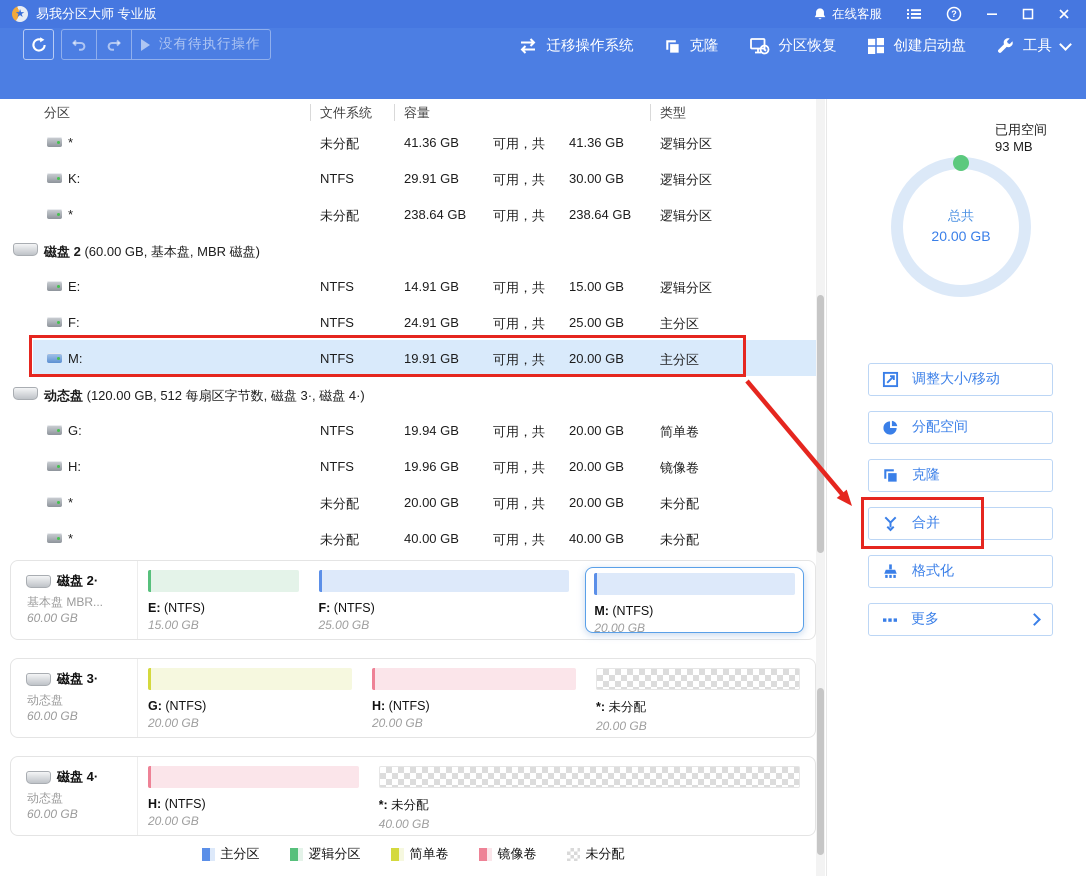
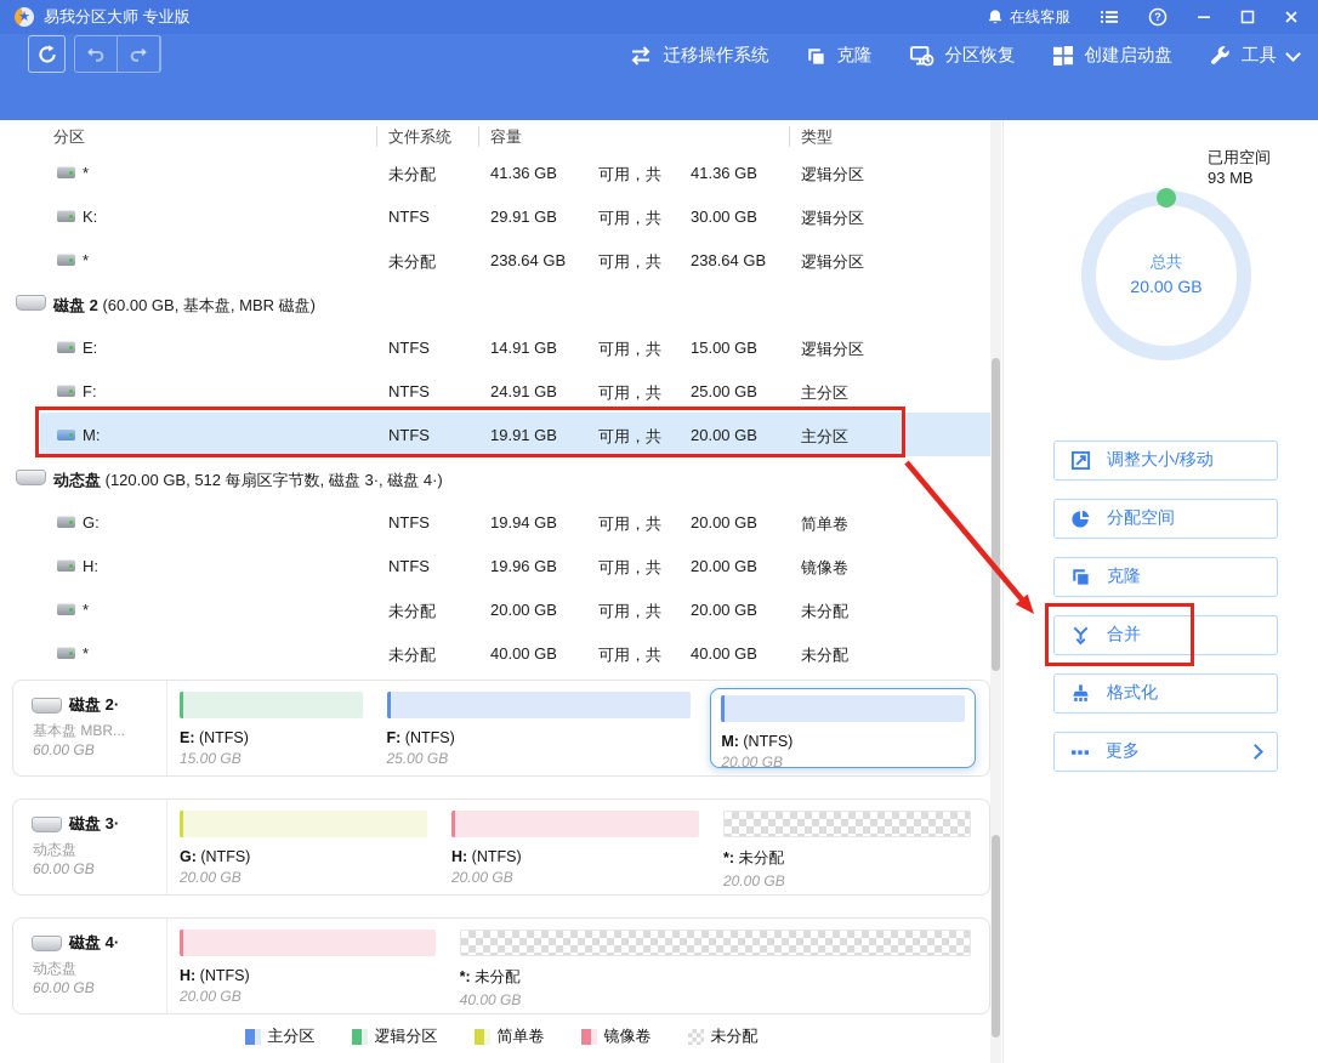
  易我分区大师 专业版
  在线客服
  ?
- 没有待执行操作
  迁移操作系统
  克隆
  分区恢复
  创建启动盘
  工具
  分区
  文件系统
  容量
  类型
  *
  未分配
  41.36 GB
  可用，共
  41.36 GB
  逻辑分区
  K:
  NTFS
  29.91 GB
  可用，共
  30.00 GB
  逻辑分区
  *
  未分配
  238.64 GB
  可用，共
  238.64 GB
  逻辑分区
  磁盘 2 (60.00 GB, 基本盘, MBR 磁盘)
  E:
  NTFS
  14.91 GB
  可用，共
  15.00 GB
  逻辑分区
  F:
  NTFS
  24.91 GB
  可用，共
  25.00 GB
  主分区
  M:
  NTFS
  19.91 GB
  可用，共
  20.00 GB
  主分区
  动态盘 (120.00 GB, 512 每扇区字节数, 磁盘 3·, 磁盘 4·)
  G:
  NTFS
  19.94 GB
  可用，共
  20.00 GB
  简单卷
  H:
  NTFS
  19.96 GB
  可用，共
  20.00 GB
  镜像卷
  *
  未分配
  20.00 GB
  可用，共
  20.00 GB
  未分配
  *
  未分配
  40.00 GB
  可用，共
  40.00 GB
  未分配
  已用空间
  93 MB
  总共
  20.00 GB
  调整大小/移动
  分配空间
  克隆
  合并
  格式化
  更多
  磁盘 2·
  基本盘 MBR...
  60.00 GB
  E: (NTFS)
  15.00 GB
  F: (NTFS)
  25.00 GB
  M: (NTFS)
  20.00 GB
  磁盘 3·
  动态盘
  60.00 GB
  G: (NTFS)
  20.00 GB
  H: (NTFS)
  20.00 GB
  *: 未分配
  20.00 GB
  磁盘 4·
  动态盘
  60.00 GB
  H: (NTFS)
  20.00 GB
  *: 未分配
  40.00 GB
  主分区
  逻辑分区
  简单卷
  镜像卷
  未分配
